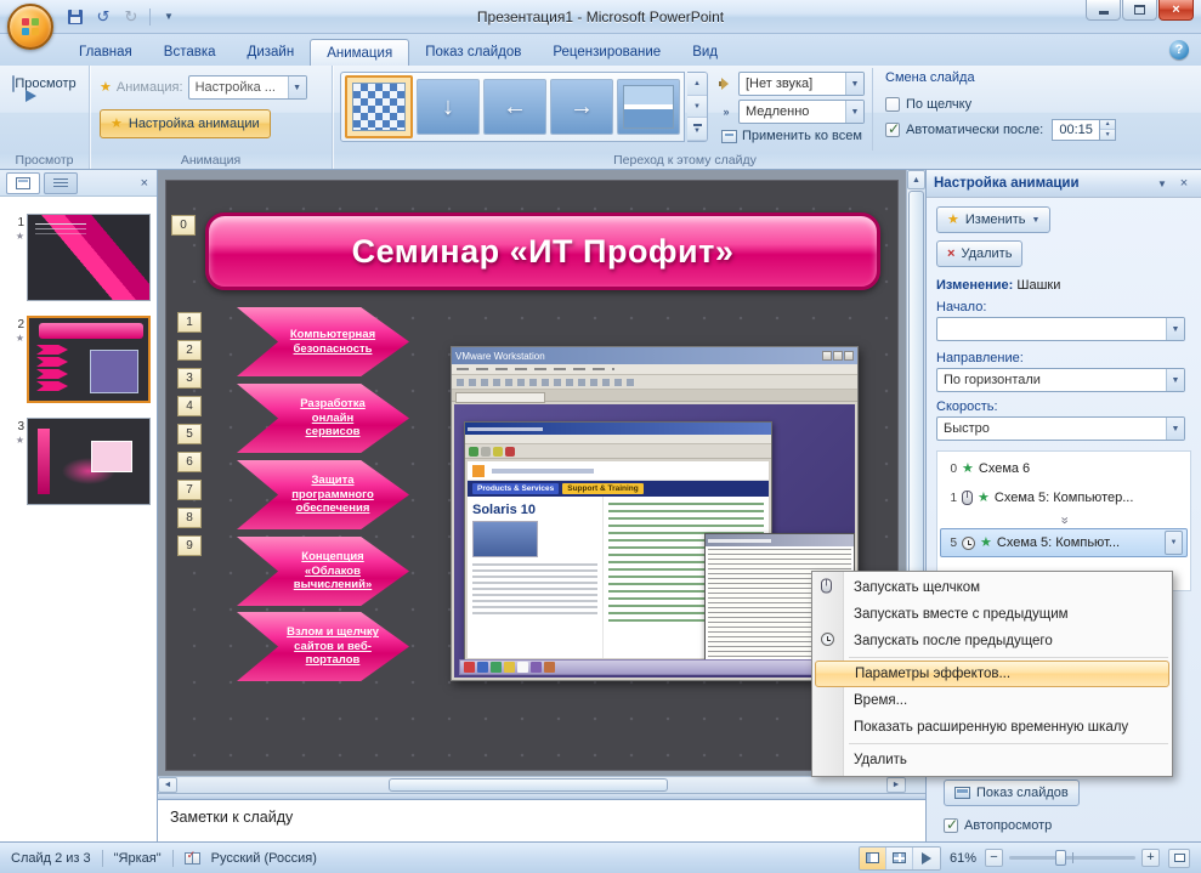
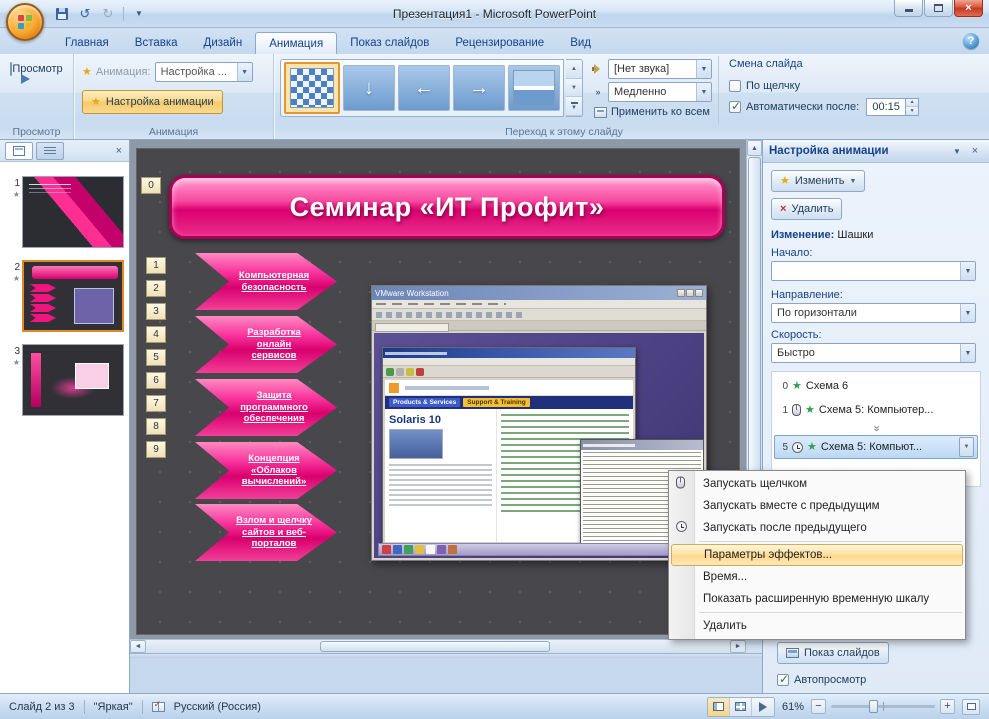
  ↺
  ↻
  ▼
  Презентация1 - Microsoft PowerPoint
  ×
  Главная
  Вставка
  Дизайн
  Анимация
  Показ слайдов
  Рецензирование
  Вид
  ?
  Просмотр
  Просмотр
  ★
  Анимация:
  Настройка ...
  ★
  Настройка анимации
  Анимация
  ↓
  ←
  →
  [Нет звука]
  »
  Медленно
  Применить ко всем
  Смена слайда
  По щелчку
  Автоматически после:
  00:15
  Переход к этому слайду
  ×
  1
  ★
  2
  ★
  3
  ★
  Семинар «ИТ Профит»
  0
  1
  2
  3
  4
  5
  6
  7
  8
  9
  Компьютерная безопасность
  Разработка онлайн сервисов
  Защита программного обеспечения
  Концепция «Облаков вычислений»
  Взлом и щелчку сайтов и веб-порталов
  VMware Workstation
  Solaris 10
- Заметки к слайду
  Настройка анимации
  ▼
  ×
  ★
  Изменить
  ×
  Удалить
  Изменение: Шашки
  Начало:
  Направление:
  По горизонтали
  Скорость:
  Быстро
  0
  ★
  Схема 6
  1
  ★
  Схема 5: Компьютер...
  5
  ★
  Схема 5: Компьют...
  Показ слайдов
  Автопросмотр
  Запускать щелчком
  Запускать вместе с предыдущим
  Запускать после предыдущего
  Параметры эффектов...
  Время...
  Показать расширенную временную шкалу
  Удалить
  Слайд 2 из 3
  "Яркая"
  Русский (Россия)
  61%
  −
  +
